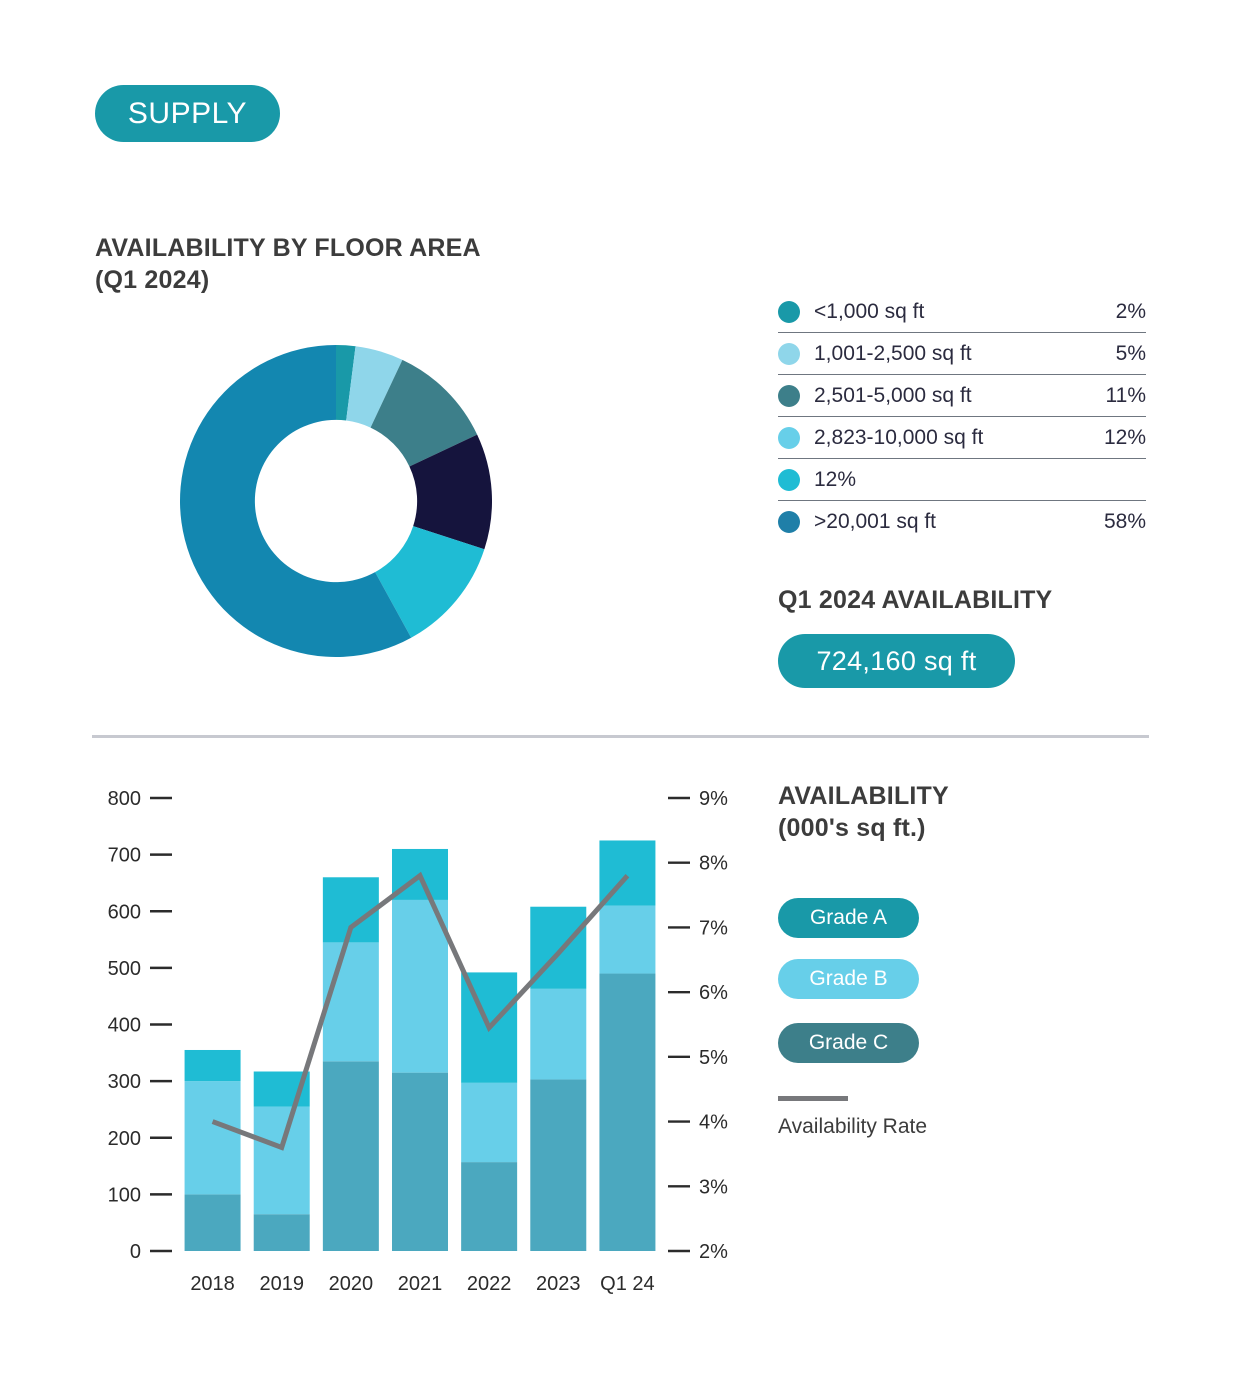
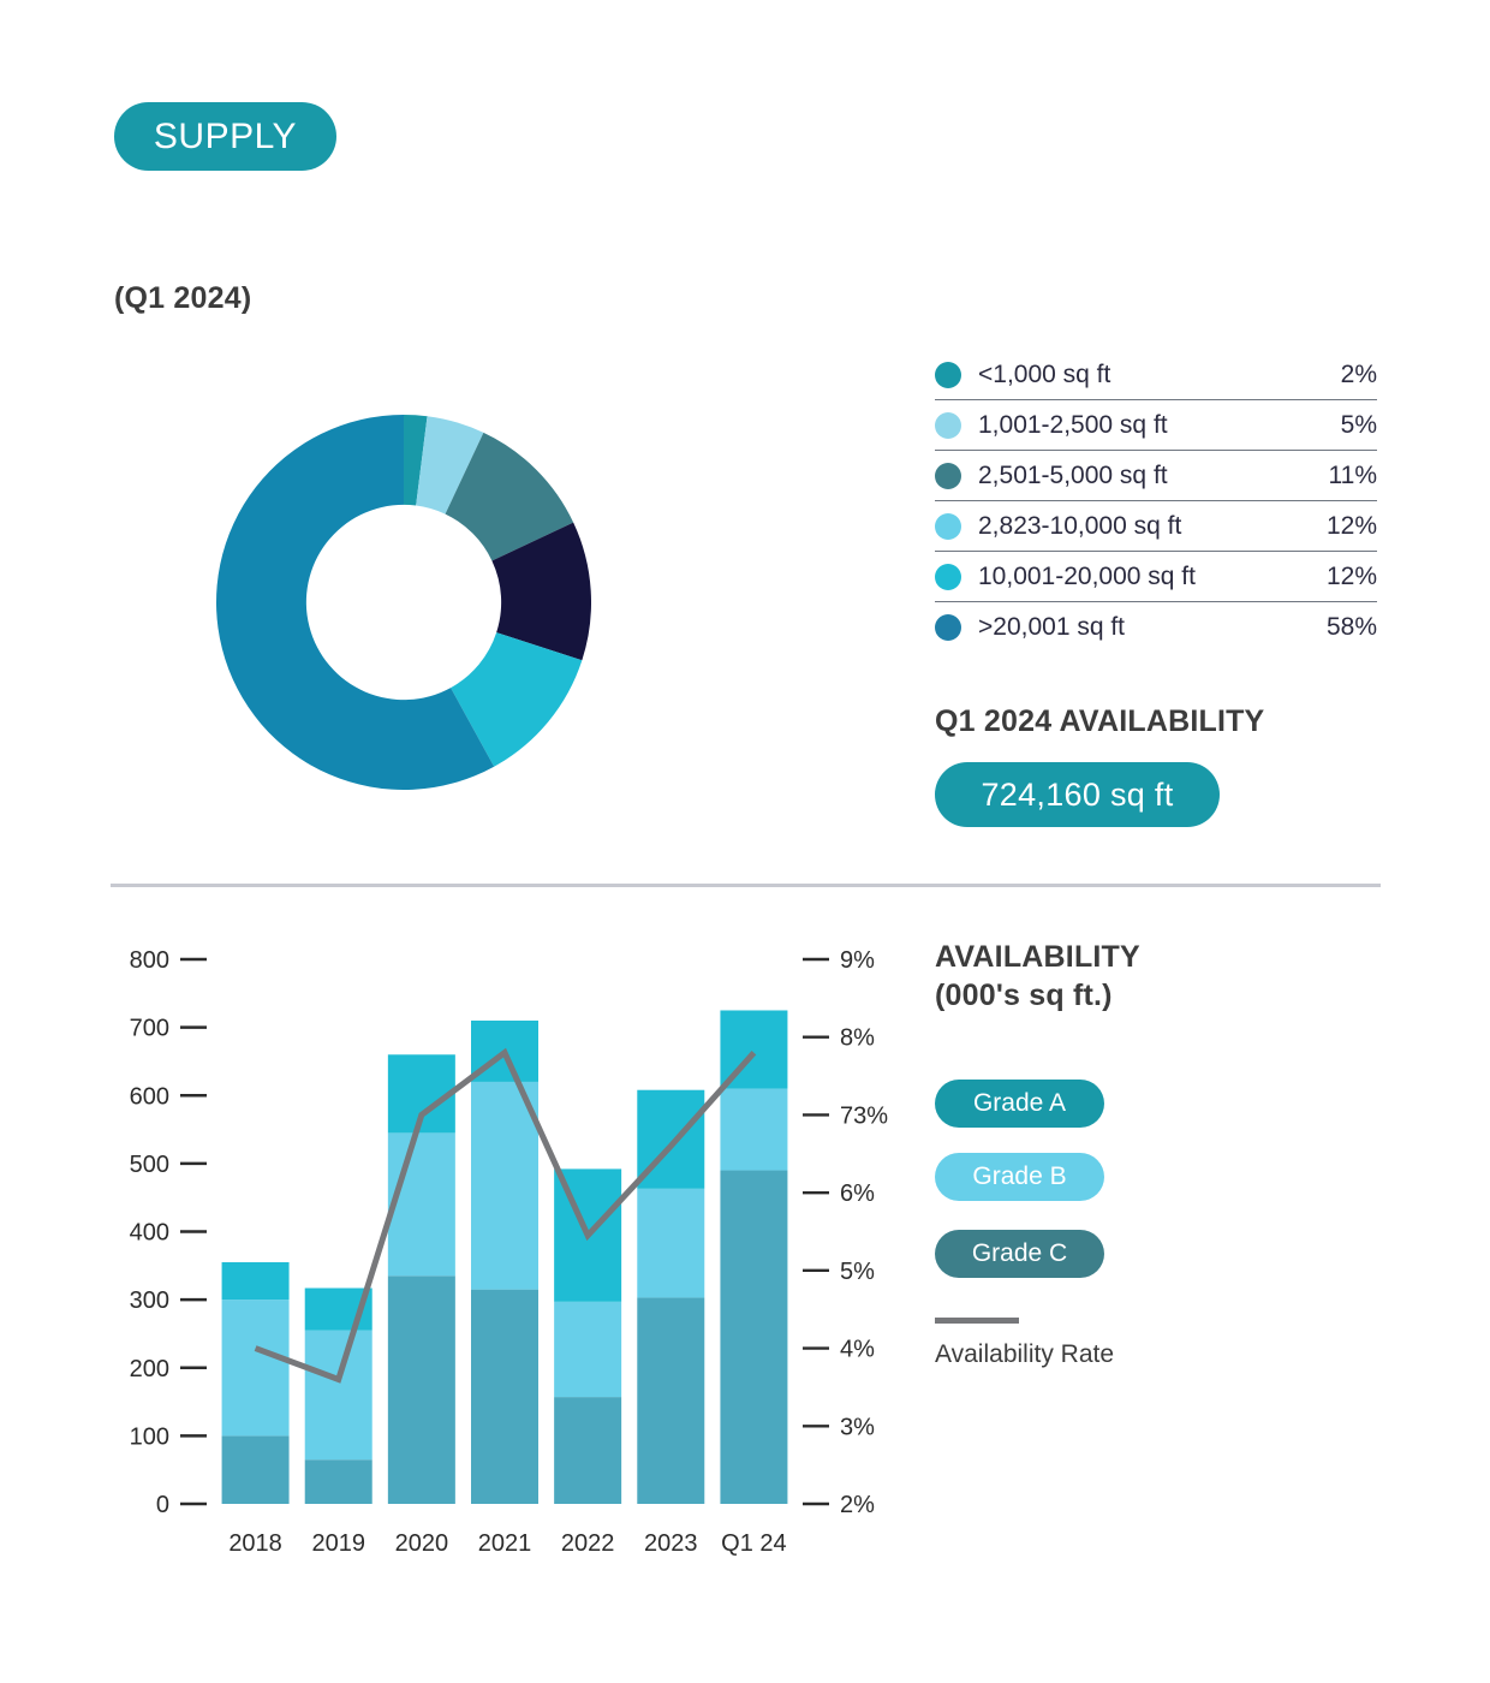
  SUPPLY
- AVAILABILITY BY FLOOR AREA
  (Q1 2024)
  <1,000 sq ft
  2%
  1,001-2,500 sq ft
  5%
  2,501-5,000 sq ft
  11%
  2,823-10,000 sq ft
  12%
+ 10,001-20,000 sq ft
  12%
  >20,001 sq ft
  58%
  Q1 2024 AVAILABILITY
  724,160 sq ft
  0
  100
  200
  300
  400
  500
  600
  700
  800
  2%
  3%
  4%
  5%
  6%
- 7%
+ 73%
  8%
  9%
  2018
  2019
  2020
  2021
  2022
  2023
  Q1 24
  AVAILABILITY
  (000's sq ft.)
  Grade A
  Grade B
  Grade C
  Availability Rate
